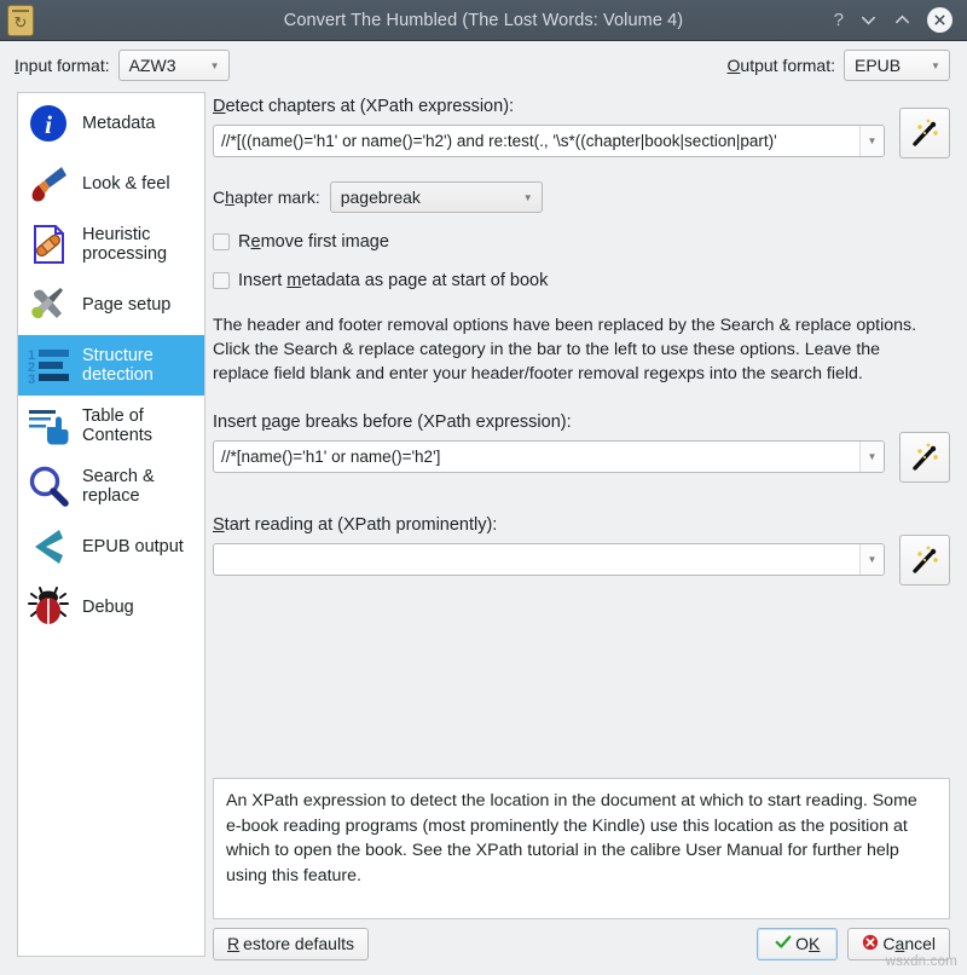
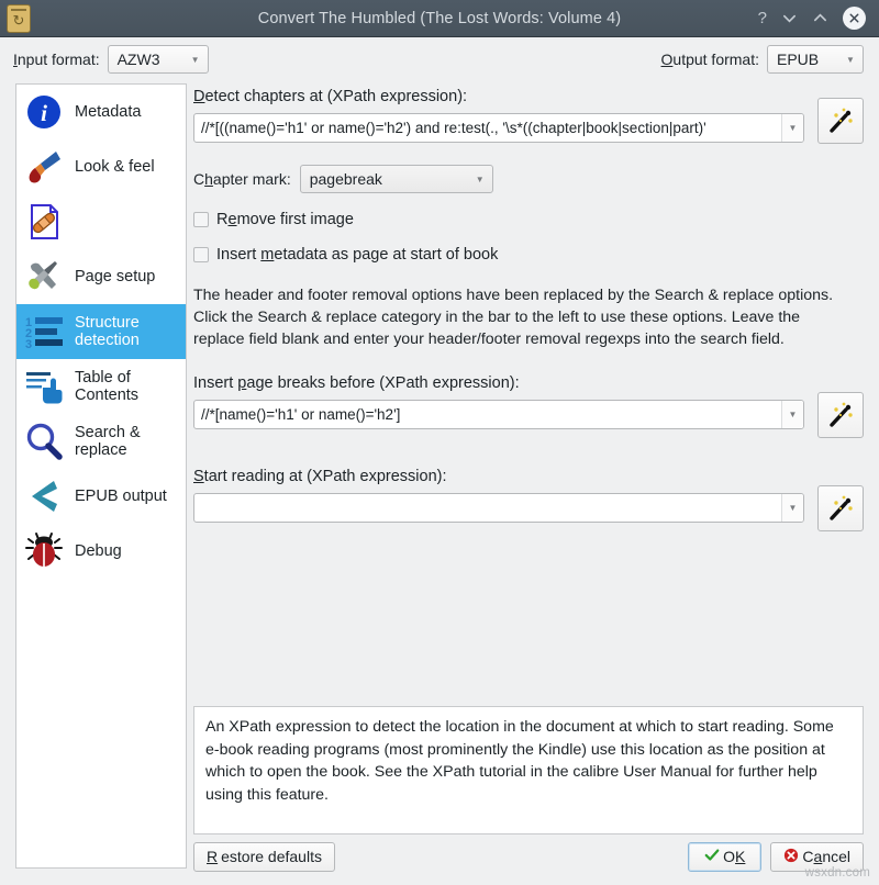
  ↻
  Convert The Humbled (The Lost Words: Volume 4)
  ?
  Input format:
  AZW3
  ▼
  Output format:
  EPUB
  ▼
  i
  Metadata
  Look & feel
- Heuristic processing
  Page setup
  1
  2
  3
  Structure detection
  Table of Contents
  Search & replace
  EPUB output
  Debug
  Detect chapters at (XPath expression):
  //*[((name()='h1' or name()='h2') and re:test(., '\s*((chapter|book|section|part)'
  ▼
  Chapter mark:
  pagebreak
  ▼
  Remove first image
  Insert metadata as page at start of book
  The header and footer removal options have been replaced by the Search & replace options. Click the Search & replace category in the bar to the left to use these options. Leave the replace field blank and enter your header/footer removal regexps into the search field.
  Insert page breaks before (XPath expression):
  //*[name()='h1' or name()='h2']
  ▼
- Start reading at (XPath prominently):
+ Start reading at (XPath expression):
  ▼
  An XPath expression to detect the location in the document at which to start reading. Some e-book reading programs (most prominently the Kindle) use this location as the position at which to open the book. See the XPath tutorial in the calibre User Manual for further help using this feature.
  R
  estore defaults
  OK
  Cancel
  wsxdn.com
